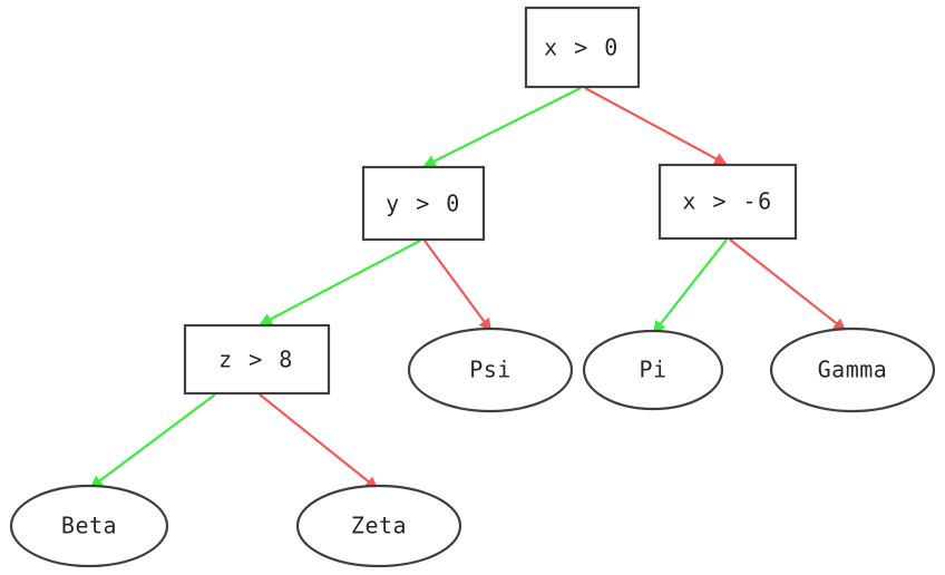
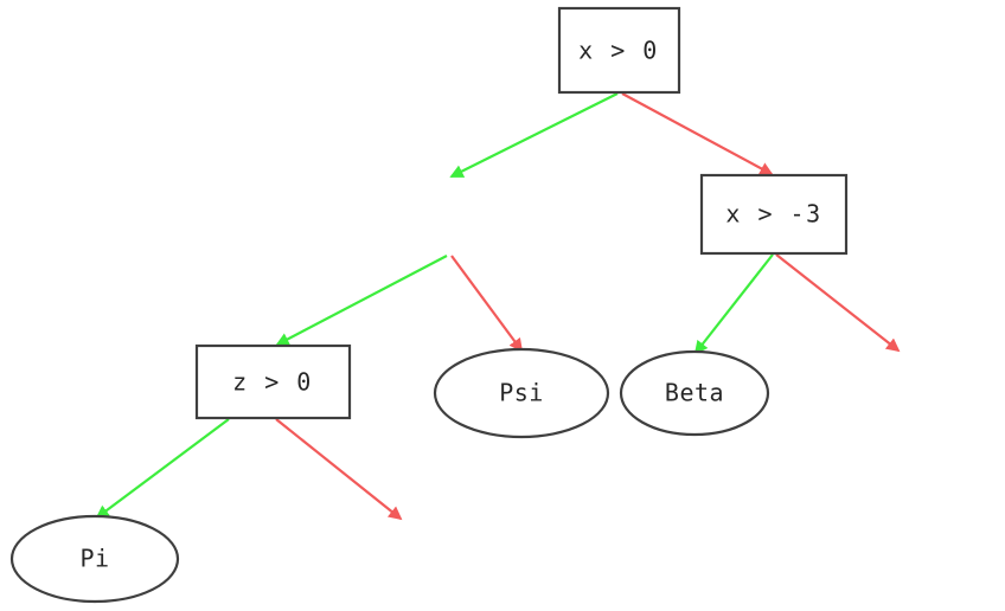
  x > 0
- y > 0
- x > -6
+ x > -3
- z > 8
+ z > 0
  Psi
- Pi
+ Beta
- Gamma
- Beta
+ Pi
- Zeta
